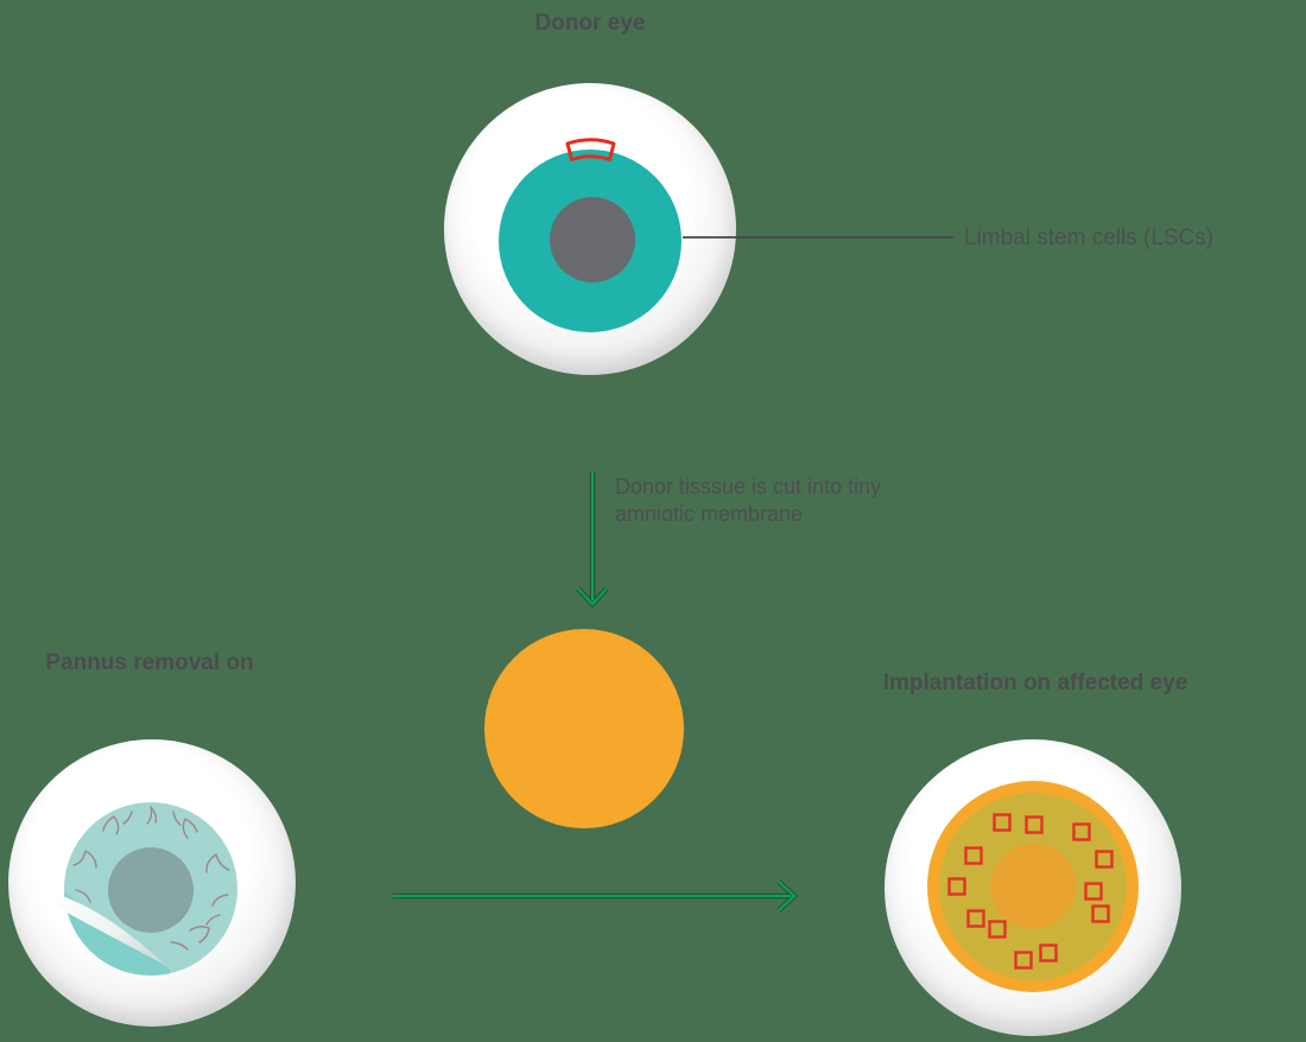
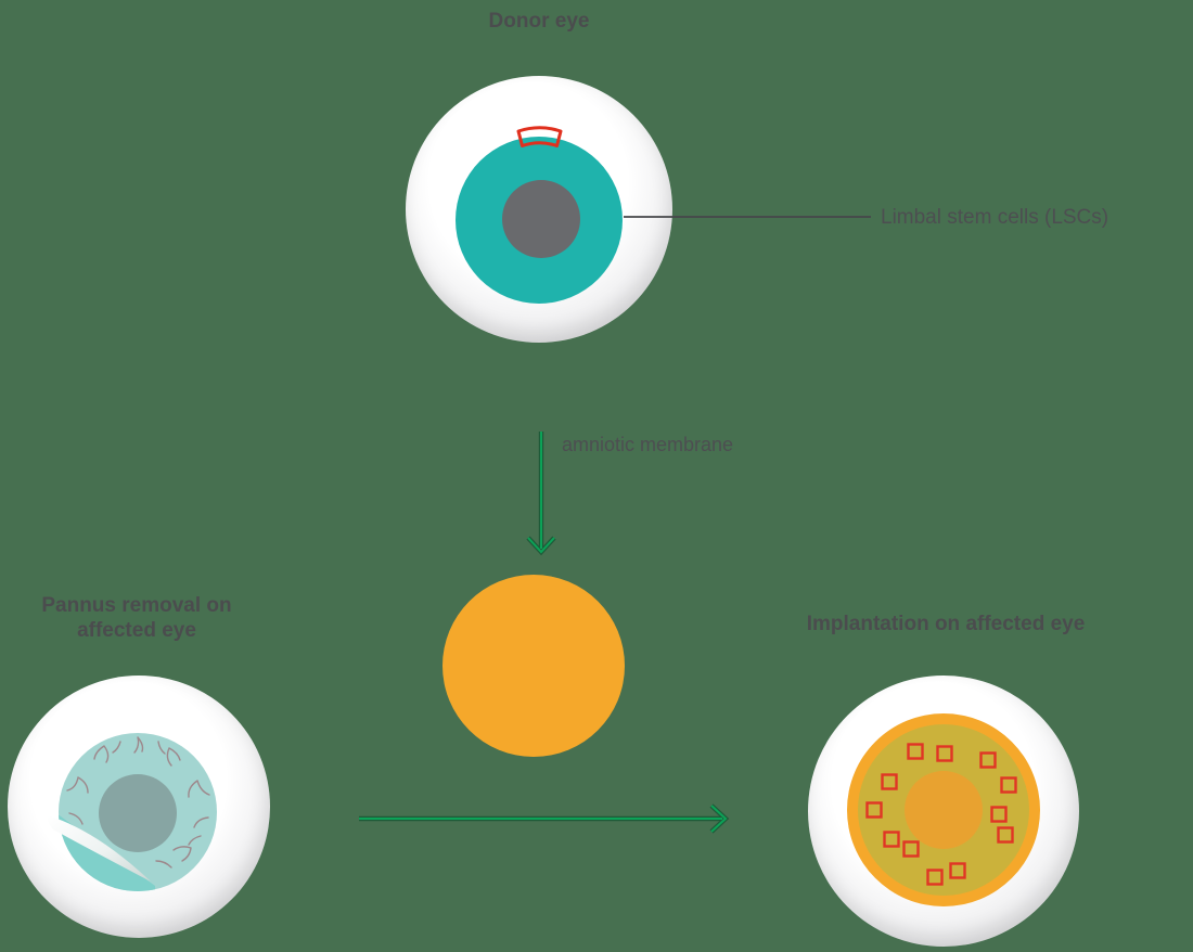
  Donor eye
  Limbal stem cells (LSCs)
- Donor tisssue is cut into tiny
  amniotic membrane
  Pannus removal on
+ affected eye
  Implantation on affected eye
